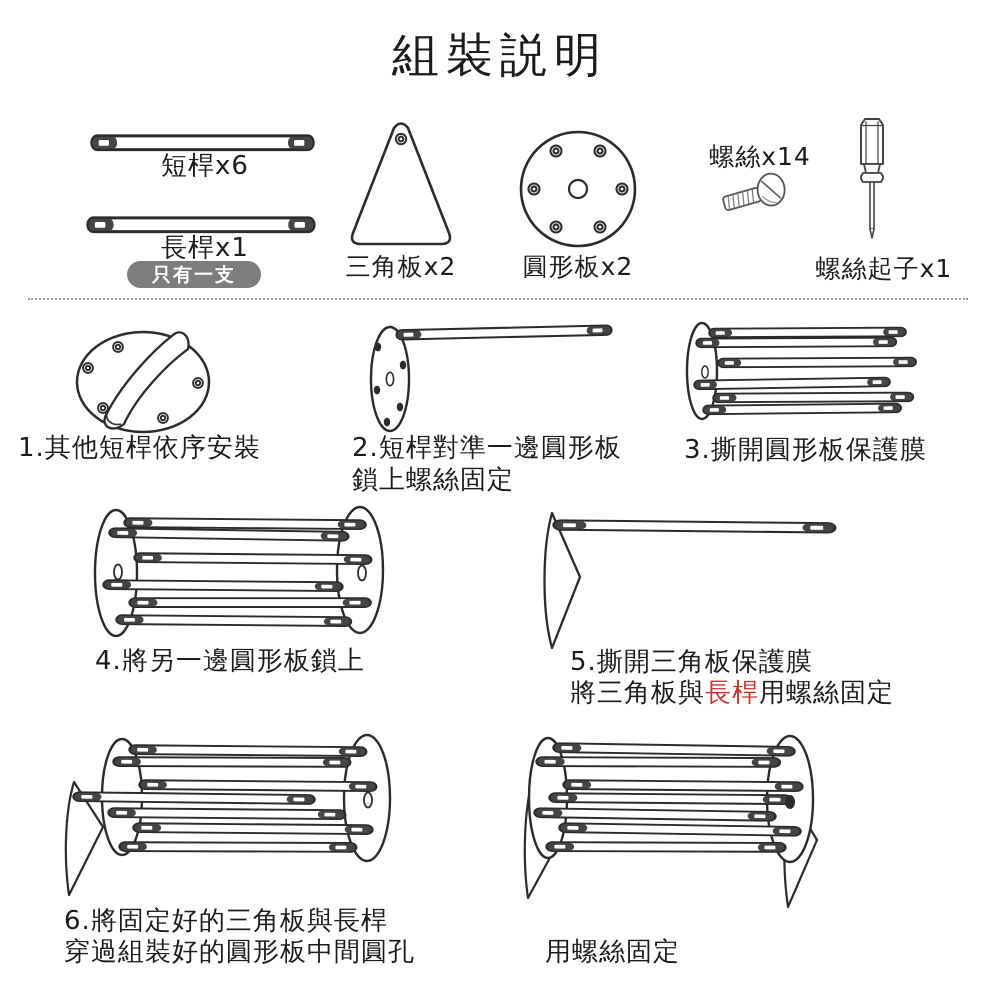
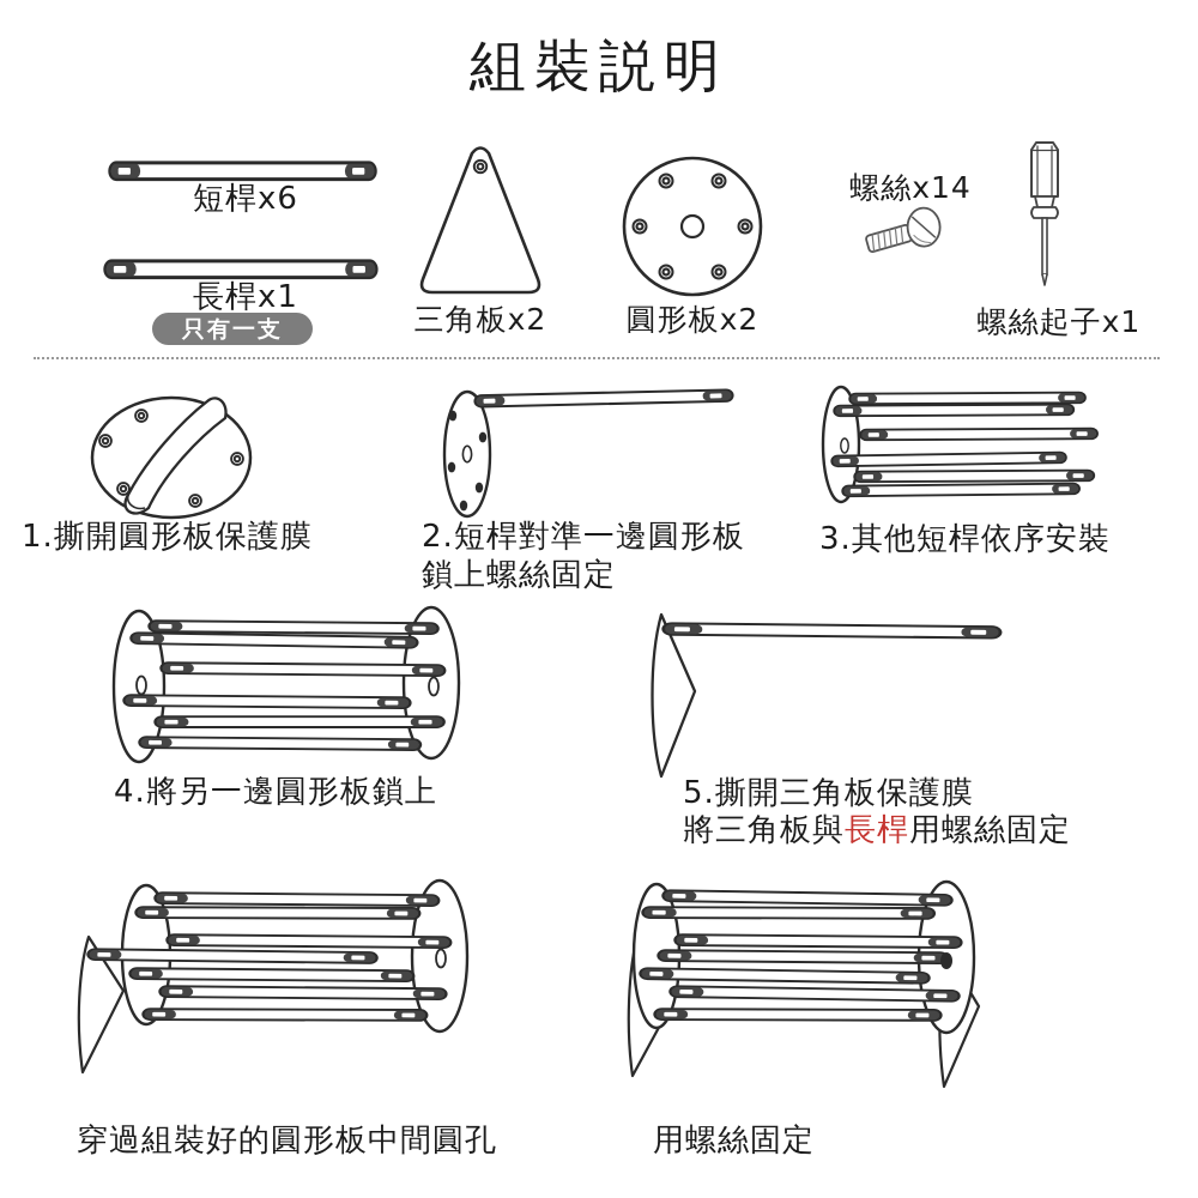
  組裝説明
  短桿x6
  長桿x1
  只有一支
  三角板x2
  圓形板x2
  螺絲x14
  螺絲起子x1
- 1.其他短桿依序安裝
+ 1.撕開圓形板保護膜
  2.短桿對準一邊圓形板
  鎖上螺絲固定
- 3.撕開圓形板保護膜
+ 3.其他短桿依序安裝
  4.將另一邊圓形板鎖上
  5.撕開三角板保護膜
  將三角板與長桿用螺絲固定
- 6.將固定好的三角板與長桿
  穿過組裝好的圓形板中間圓孔
  用螺絲固定
